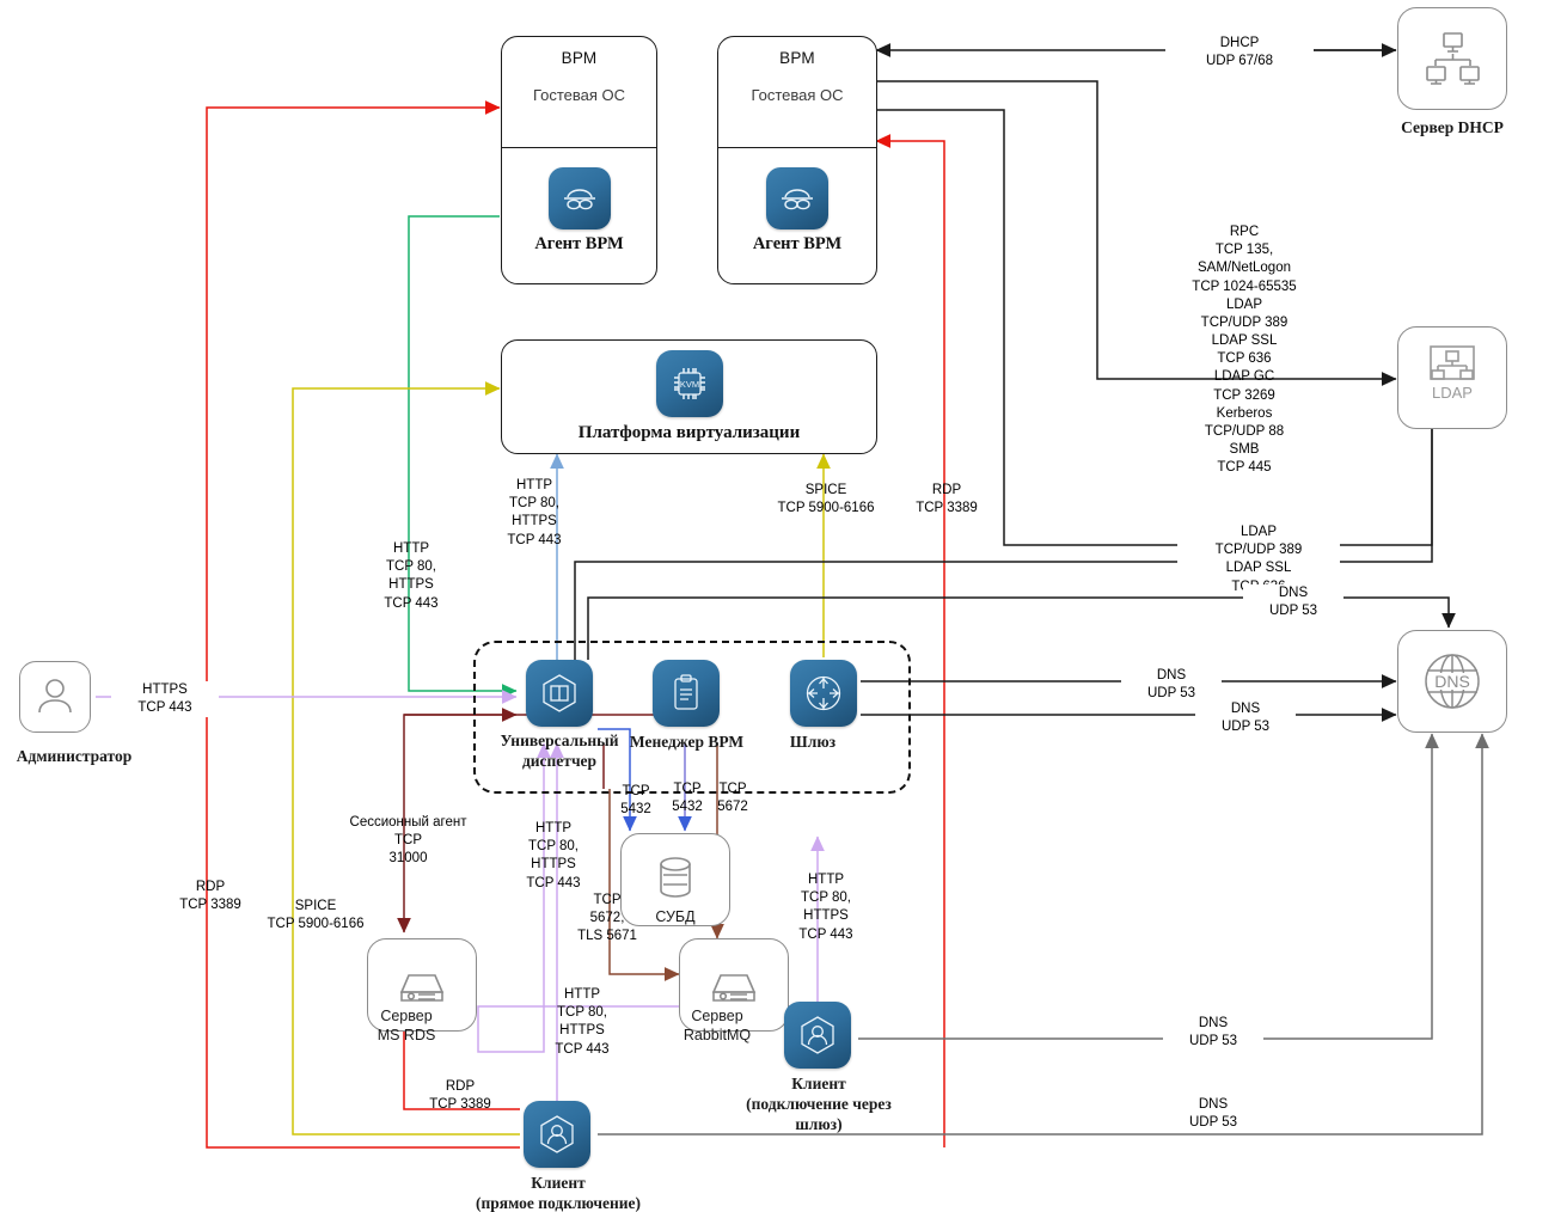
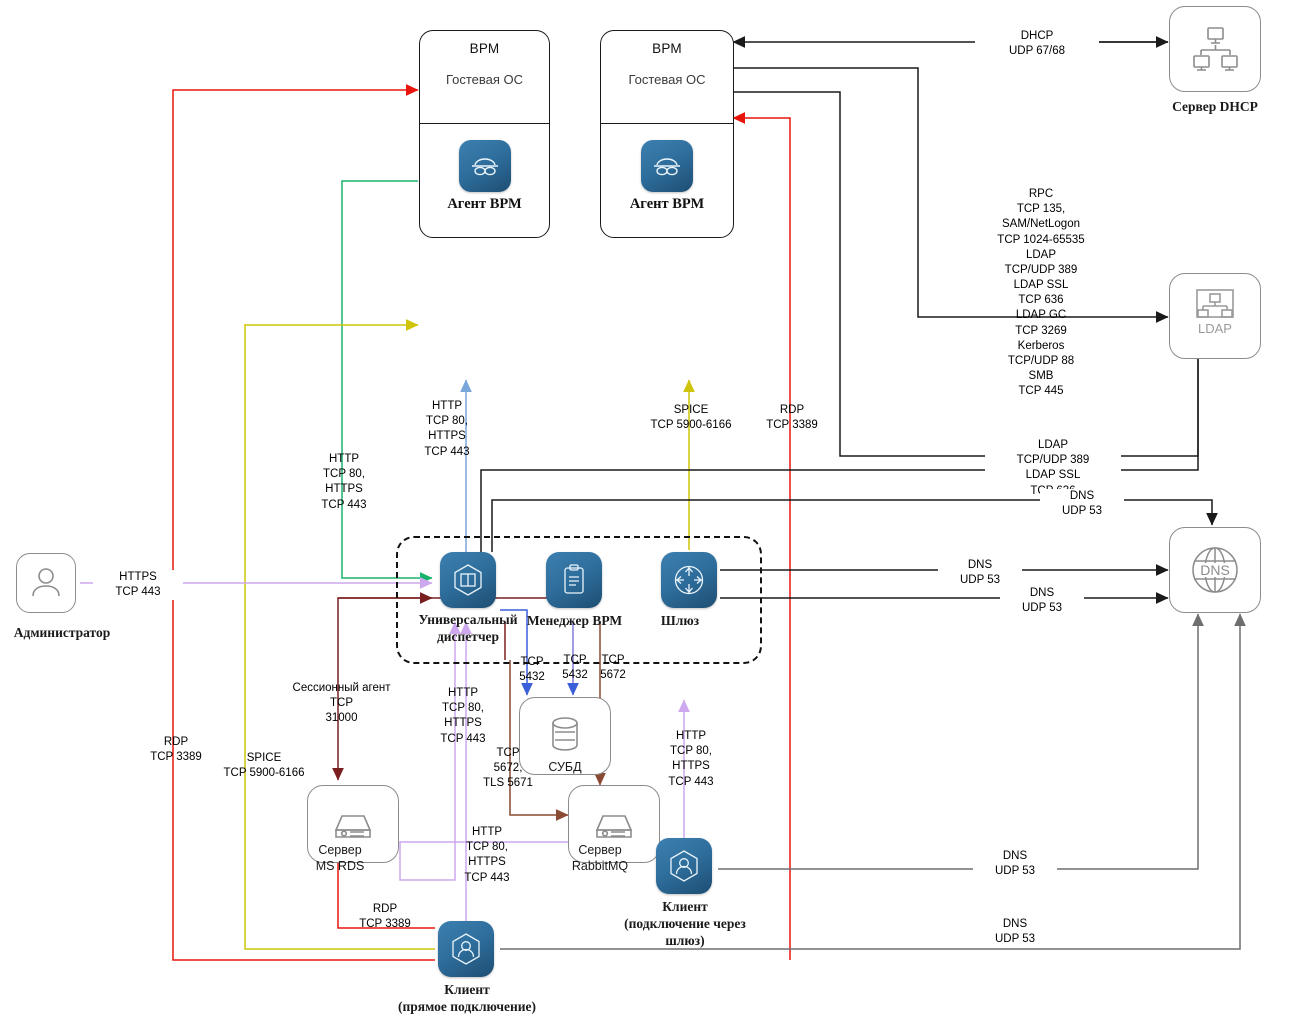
  ВРМ
  Гостевая ОС
  Агент ВРМ
  ВРМ
  Гостевая ОС
  Агент ВРМ
- KVM
- Платформа виртуализации
  Универсальный
  диспетчер
  Менеджер ВРМ
  Шлюз
  Сервер DHCP
  LDAP
  DNS
  Администратор
  СУБД
  Сервер
  RabbitMQ
  Сервер
  MS RDS
  Клиент
  (прямое подключение)
  Клиент
  (подключение через
  шлюз)
  DHCP
  UDP 67/68
  RPC
  TCP 135,
  SAM/NetLogon
  TCP 1024-65535
  LDAP
  TCP/UDP 389
  LDAP SSL
  TCP 636
  LDAP GC
  TCP 3269
  Kerberos
  TCP/UDP 88
  SMB
  TCP 445
  LDAP
  TCP/UDP 389
  LDAP SSL
  DNS
  UDP 53
  DNS
  UDP 53
  DNS
  UDP 53
  DNS
  UDP 53
  DNS
  UDP 53
  HTTP
  TCP 80,
  HTTPS
  TCP 443
  HTTP
  TCP 80,
  HTTPS
  TCP 443
  SPICE
  TCP 5900-6166
  RDP
  TCP 3389
  HTTPS
  TCP 443
  RDP
  TCP 3389
  SPICE
  TCP 5900-6166
  Сессионный агент
  TCP
  31000
  HTTP
  TCP 80,
  HTTPS
  TCP 443
  HTTP
  TCP 80,
  HTTPS
  TCP 443
  TCP
  5432
  TCP
  5432
  TCP
  5672
  TCP
  5672,
  TLS 5671
  HTTP
  TCP 80,
  HTTPS
  TCP 443
  RDP
  TCP 3389
